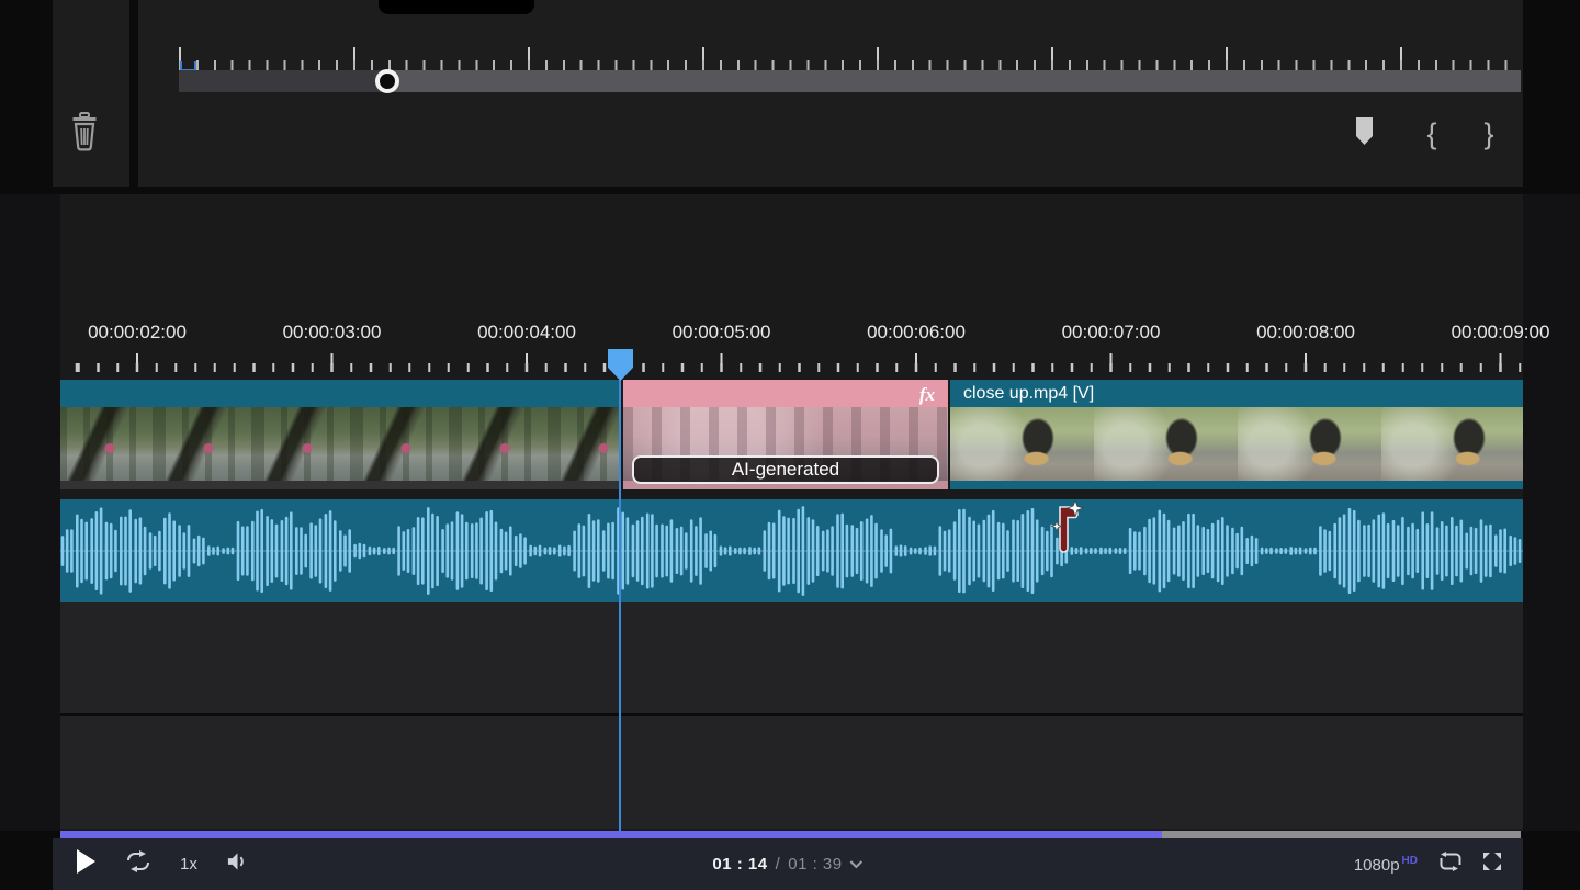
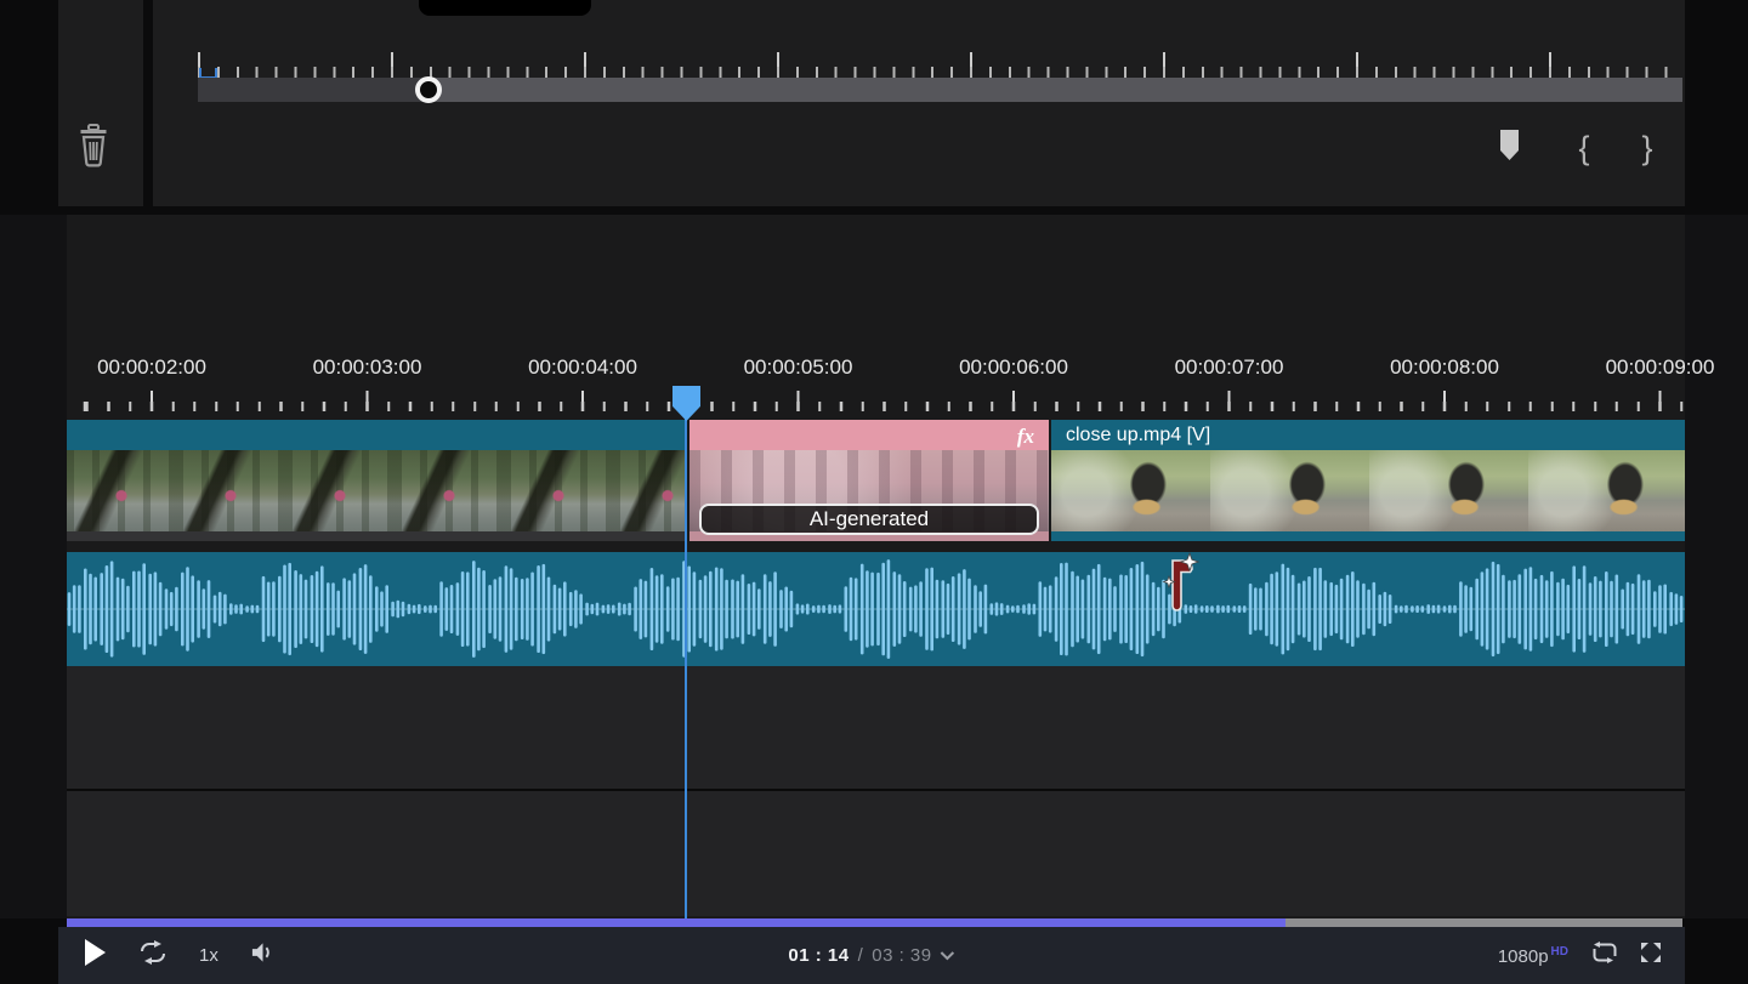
  {
  }
  00:00:02:00
  00:00:03:00
  00:00:04:00
  00:00:05:00
  00:00:06:00
  00:00:07:00
  00:00:08:00
  00:00:09:00
  fx
  AI-generated
  close up.mp4 [V]
  1x
  01 : 14
  /
- 01 : 39
+ 03 : 39
  1080p HD
